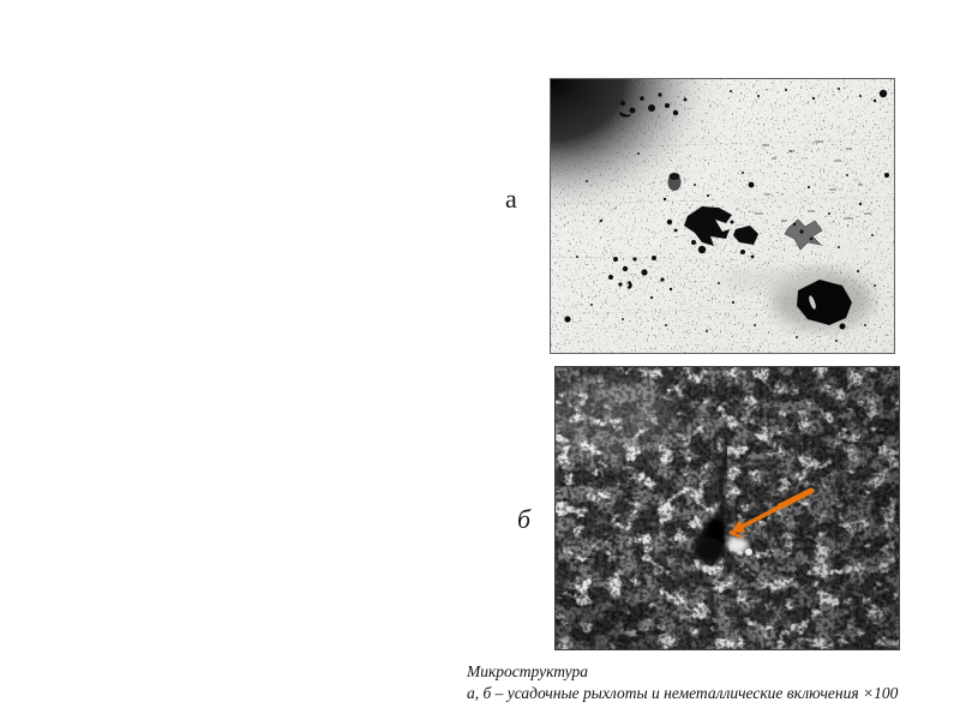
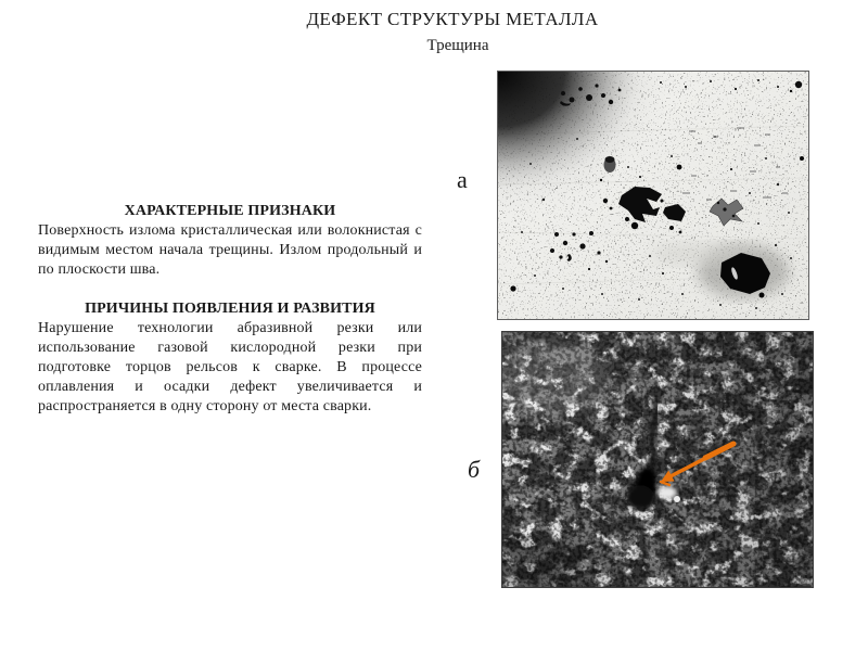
+ ДЕФЕКТ СТРУКТУРЫ МЕТАЛЛА
+ Трещина
+ ХАРАКТЕРНЫЕ ПРИЗНАКИ
+ Поверхность излома кристаллическая или волокнистая с видимым местом начала трещины. Излом продольный и по плоскости шва.
+ ПРИЧИНЫ ПОЯВЛЕНИЯ И РАЗВИТИЯ
+ Нарушение технологии абразивной резки или использование газовой кислородной резки при подготовке торцов рельсов к сварке. В процессе оплавления и осадки дефект увеличивается и распространяется в одну сторону от места сварки.
  а
  б
- Микроструктура
- а, б – усадочные рыхлоты и неметаллические включения ×100
